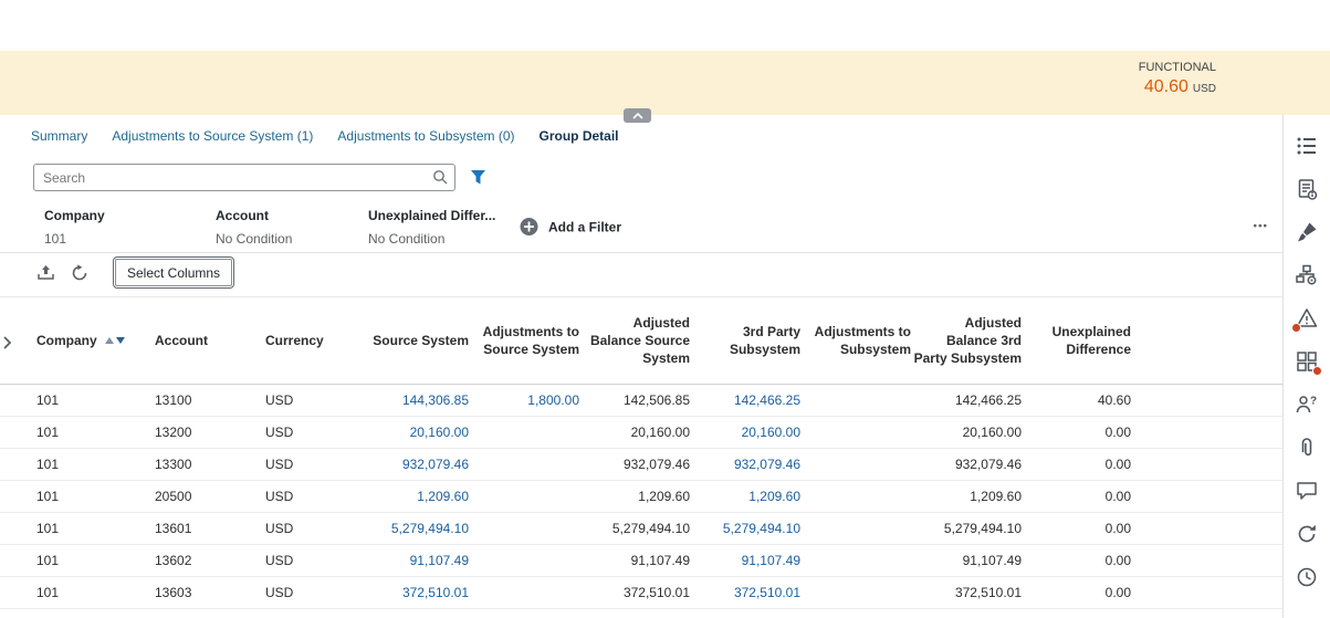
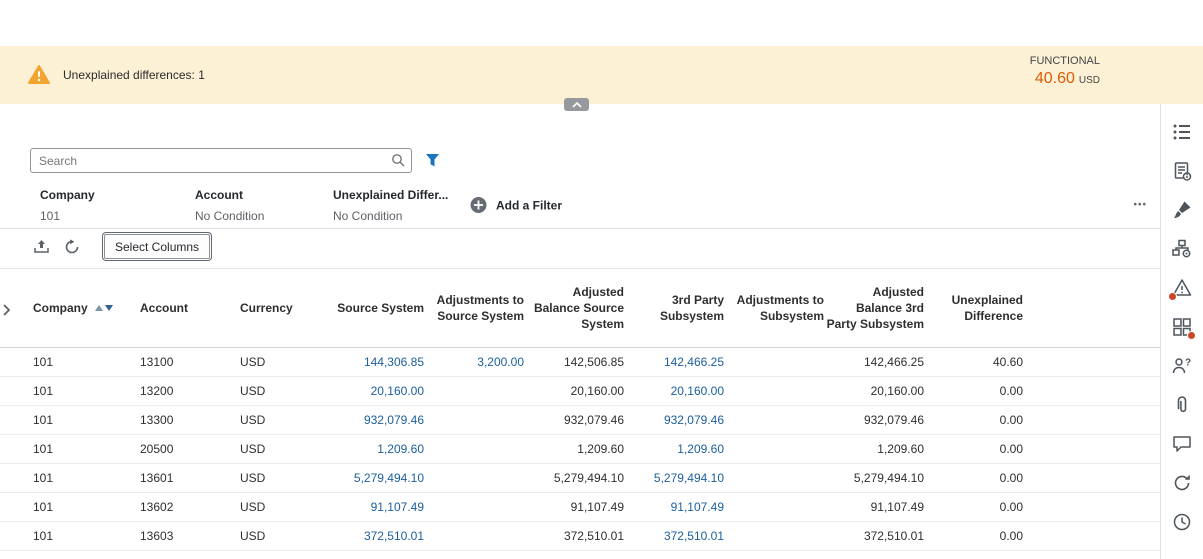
+ Unexplained differences: 1
  FUNCTIONAL
  40.60 USD
- Summary
- Adjustments to Source System (1)
- Adjustments to Subsystem (0)
- Group Detail
  Search
  Company
  101
  Account
  No Condition
  Unexplained Differ...
  No Condition
  Add a Filter
  •••
  Select Columns
  Company	Account	Currency	Source System	Adjustments to Source System	Adjusted Balance Source System	3rd Party Subsystem	Adjustments to Subsystem	Adjusted Balance 3rd Party Subsystem	Unexplained Difference
- 101	13100	USD	144,306.85	1,800.00	142,506.85	142,466.25		142,466.25	40.60
+ 101	13100	USD	144,306.85	3,200.00	142,506.85	142,466.25		142,466.25	40.60
  101	13200	USD	20,160.00		20,160.00	20,160.00		20,160.00	0.00
  101	13300	USD	932,079.46		932,079.46	932,079.46		932,079.46	0.00
  101	20500	USD	1,209.60		1,209.60	1,209.60		1,209.60	0.00
  101	13601	USD	5,279,494.10		5,279,494.10	5,279,494.10		5,279,494.10	0.00
  101	13602	USD	91,107.49		91,107.49	91,107.49		91,107.49	0.00
  101	13603	USD	372,510.01		372,510.01	372,510.01		372,510.01	0.00
  ?
